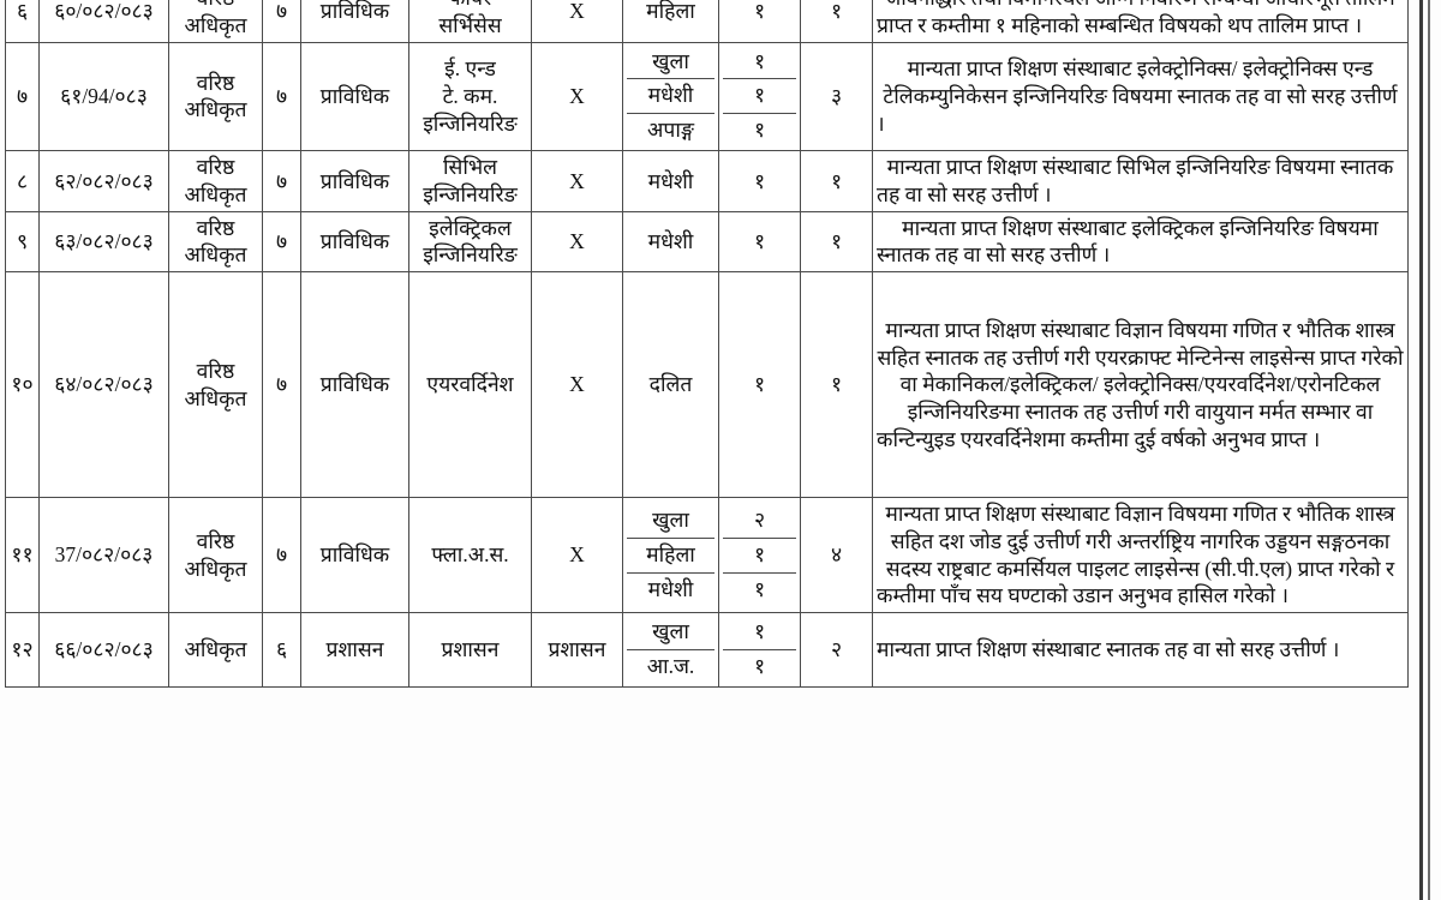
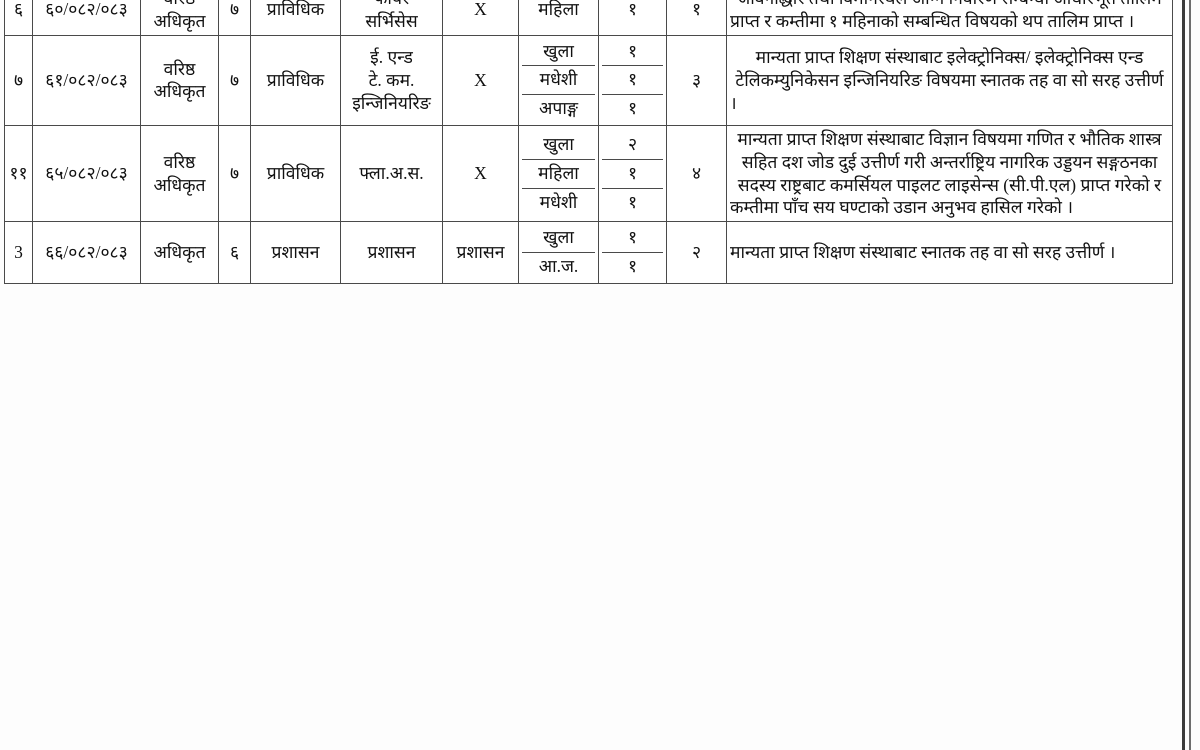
- ७	६१/94/०८३	वरिष्ठ अधिकृत	७	प्राविधिक	ई. एन्ड टे. कम. इन्जिनियरिङ	X
+ ७	६१/०८२/०८३	वरिष्ठ अधिकृत	७	प्राविधिक	ई. एन्ड टे. कम. इन्जिनियरिङ	X
  खुला
  मधेशी
  अपाङ्ग
  १
  १
  १
  									३	मान्यता प्राप्त शिक्षण संस्थाबाट इलेक्ट्रोनिक्स/ इलेक्ट्रोनिक्स एन्ड टेलिकम्युनिकेसन इन्जिनियरिङ विषयमा स्नातक तह वा सो सरह उत्तीर्ण ।
- ८	६२/०८२/०८३	वरिष्ठ अधिकृत	७	प्राविधिक	सिभिल इन्जिनियरिङ	X	मधेशी	१	१	मान्यता प्राप्त शिक्षण संस्थाबाट सिभिल इन्जिनियरिङ विषयमा स्नातक तह वा सो सरह उत्तीर्ण ।
- ९	६३/०८२/०८३	वरिष्ठ अधिकृत	७	प्राविधिक	इलेक्ट्रिकल इन्जिनियरिङ	X	मधेशी	१	१	मान्यता प्राप्त शिक्षण संस्थाबाट इलेक्ट्रिकल इन्जिनियरिङ विषयमा स्नातक तह वा सो सरह उत्तीर्ण ।
- १०	६४/०८२/०८३	वरिष्ठ अधिकृत	७	प्राविधिक	एयरवर्दिनेश	X	दलित	१	१	मान्यता प्राप्त शिक्षण संस्थाबाट विज्ञान विषयमा गणित र भौतिक शास्त्र सहित स्नातक तह उत्तीर्ण गरी एयरक्राफ्ट मेन्टिनेन्स लाइसेन्स प्राप्त गरेको वा मेकानिकल/इलेक्ट्रिकल/ इलेक्ट्रोनिक्स/एयरवर्दिनेश/एरोनटिकल इन्जिनियरिङमा स्नातक तह उत्तीर्ण गरी वायुयान मर्मत सम्भार वा कन्टिन्युइड एयरवर्दिनेशमा कम्तीमा दुई वर्षको अनुभव प्राप्त ।
- ११	37/०८२/०८३	वरिष्ठ अधिकृत	७	प्राविधिक	फ्ला.अ.स.	X
+ ११	६५/०८२/०८३	वरिष्ठ अधिकृत	७	प्राविधिक	फ्ला.अ.स.	X
  खुला
  महिला
  मधेशी
  २
  १
  १
  									४	मान्यता प्राप्त शिक्षण संस्थाबाट विज्ञान विषयमा गणित र भौतिक शास्त्र सहित दश जोड दुई उत्तीर्ण गरी अन्तर्राष्ट्रिय नागरिक उड्डयन सङ्गठनका सदस्य राष्ट्रबाट कमर्सियल पाइलट लाइसेन्स (सी.पी.एल) प्राप्त गरेको र कम्तीमा पाँच सय घण्टाको उडान अनुभव हासिल गरेको ।
- १२	६६/०८२/०८३	अधिकृत	६	प्रशासन	प्रशासन	प्रशासन
+ 3	६६/०८२/०८३	अधिकृत	६	प्रशासन	प्रशासन	प्रशासन
  खुला
  आ.ज.
  १
  १
  									२	मान्यता प्राप्त शिक्षण संस्थाबाट स्नातक तह वा सो सरह उत्तीर्ण ।
